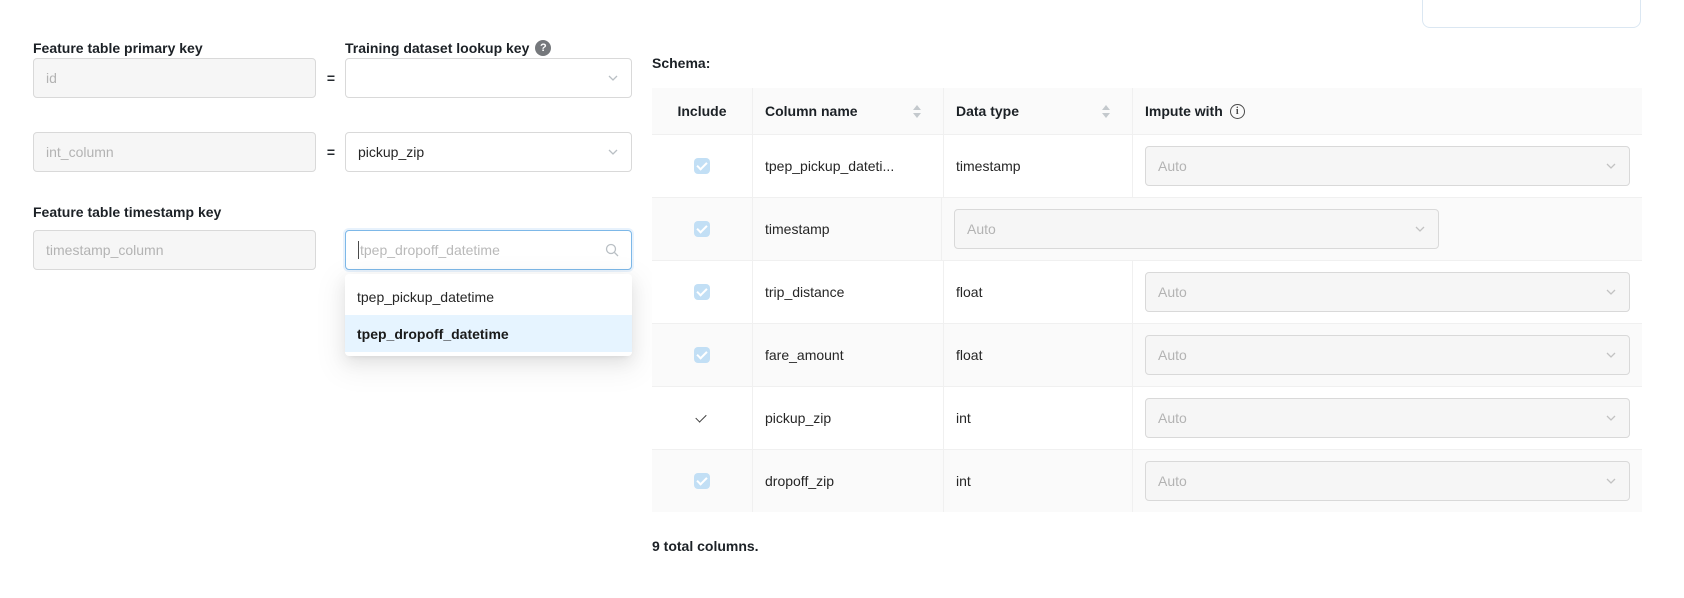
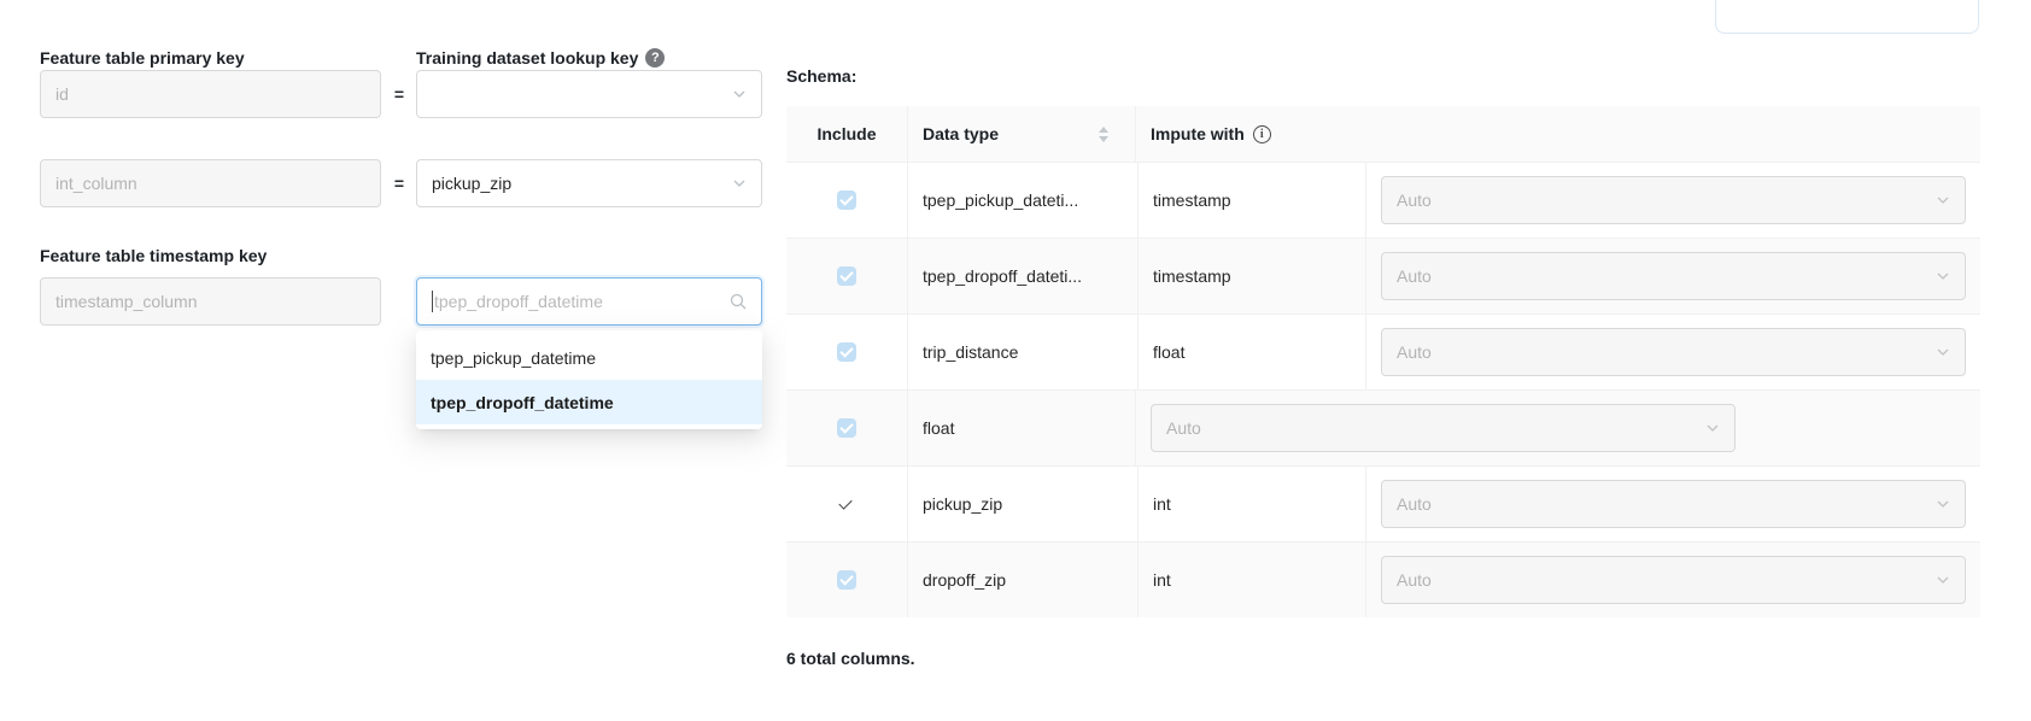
  Feature table primary key
  Training dataset lookup key
  ?
  Feature table timestamp key
  id
  =
  int_column
  =
  pickup_zip
  timestamp_column
  tpep_dropoff_datetime
  tpep_pickup_datetime
  tpep_dropoff_datetime
  Schema:
  Include
- Column name
  Data type
  Impute with
  i
  tpep_pickup_dateti...
  timestamp
  Auto
+ tpep_dropoff_dateti...
  timestamp
  Auto
  trip_distance
  float
  Auto
- fare_amount
  float
  Auto
  pickup_zip
  int
  Auto
  dropoff_zip
  int
  Auto
- 9 total columns.
+ 6 total columns.
